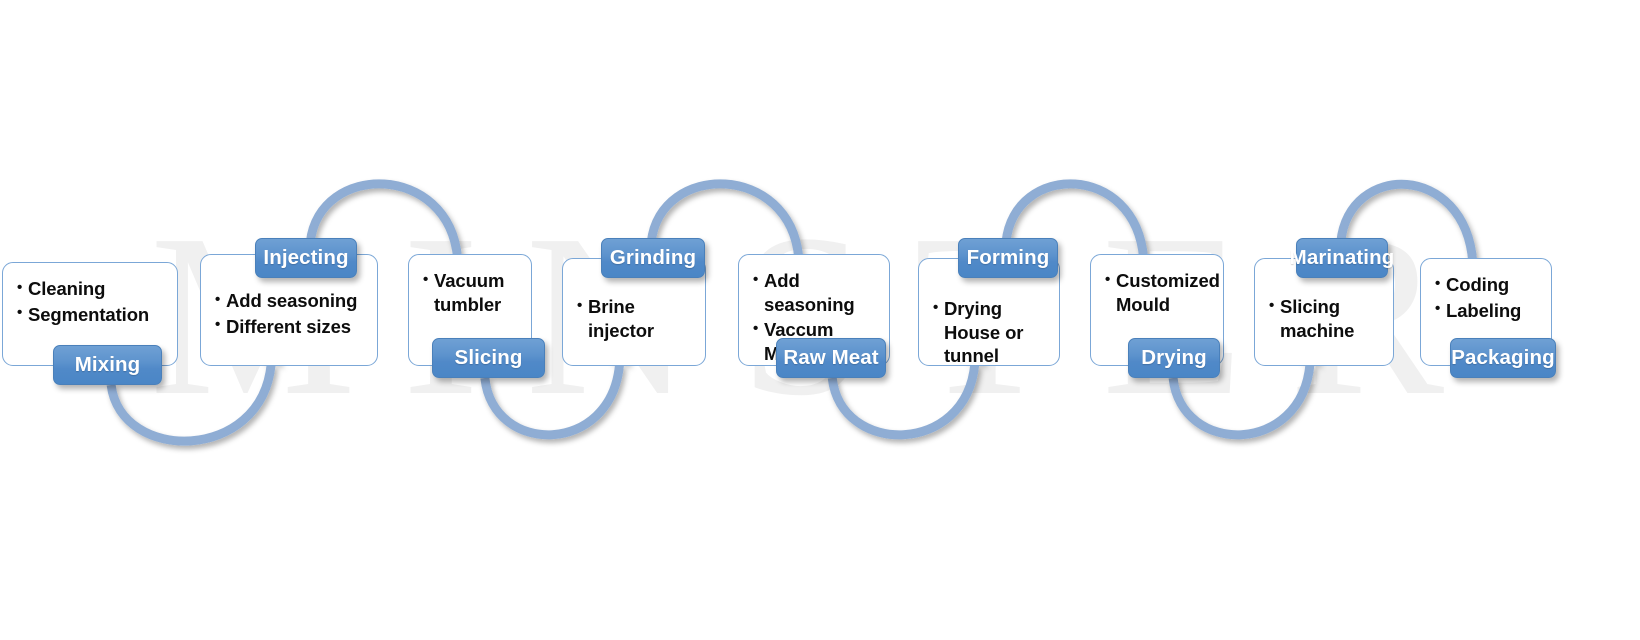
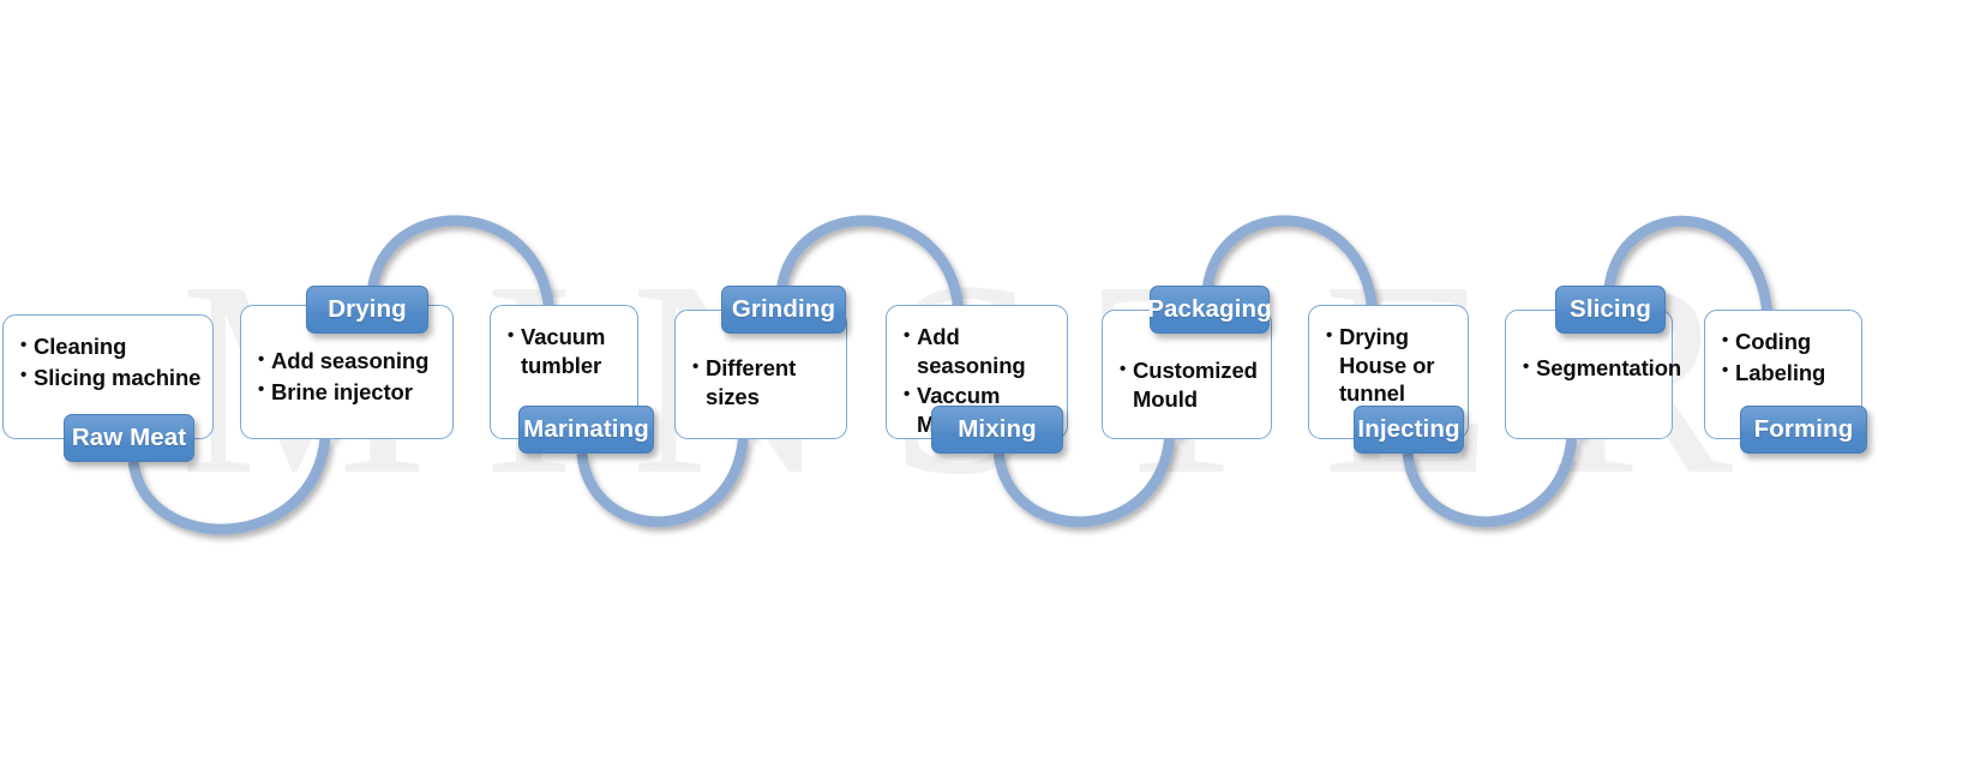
  Cleaning
- Segmentation
+ Slicing machine
- Mixing
+ Raw Meat
  Add seasoning
- Different sizes
+ Brine injector
- Injecting
+ Drying
  Vacuum tumbler
- Slicing
+ Marinating
- Brine injector
+ Different sizes
  Grinding
  Add seasoning
- Raw Meat
+ Mixing
- Drying House or tunnel
+ Customized Mould
- Forming
+ Packaging
- Customized Mould
+ Drying House or tunnel
- Drying
+ Injecting
- Slicing machine
+ Segmentation
- Marinating
+ Slicing
  Coding
  Labeling
- Packaging
+ Forming
